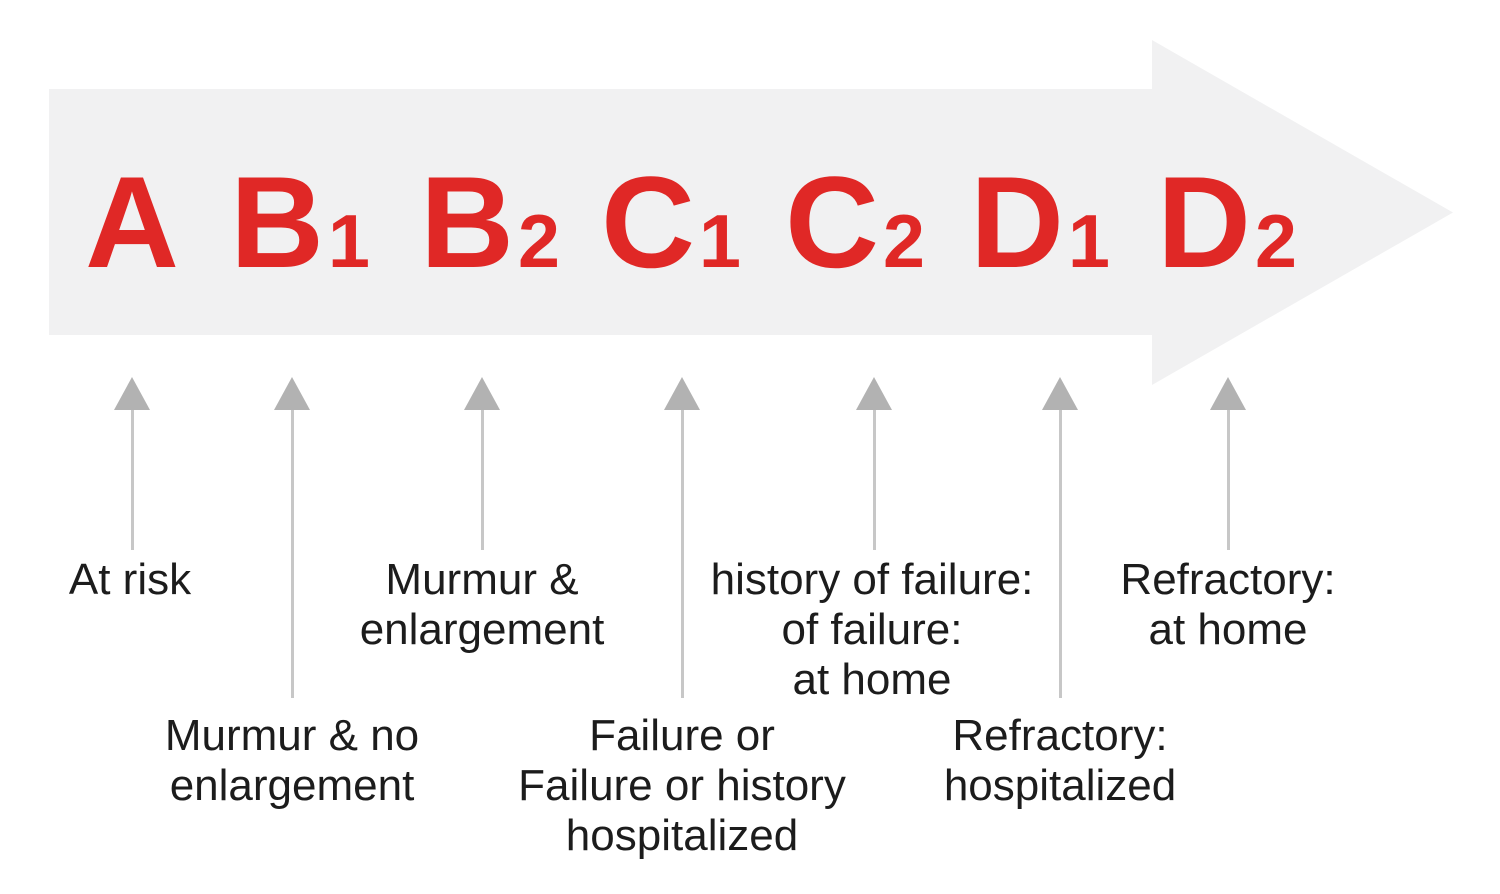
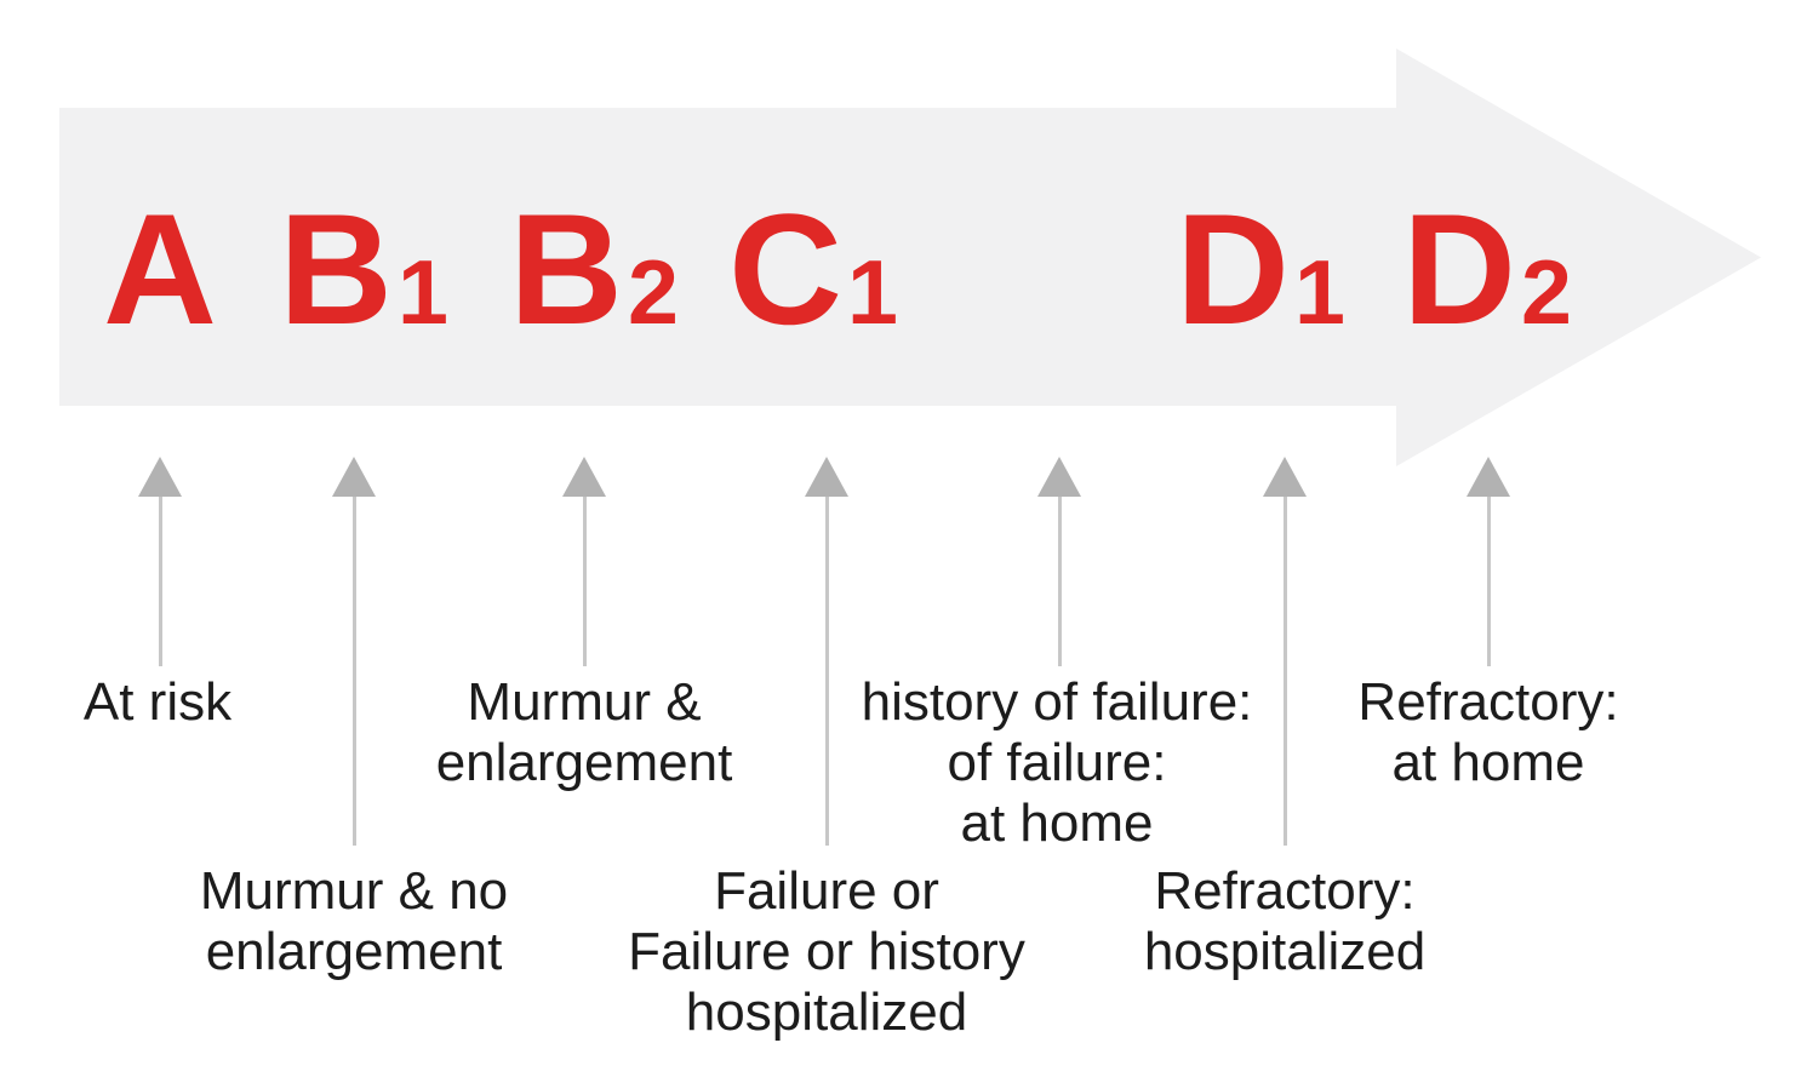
  A
  B1
  B2
  C1
- C2
  D1
  D2
  At risk
  Murmur & no
  enlargement
  Murmur &
  enlargement
  Failure or
  Failure or history
  hospitalized
  history of failure:
  of failure:
  at home
  Refractory:
  hospitalized
  Refractory:
  at home
